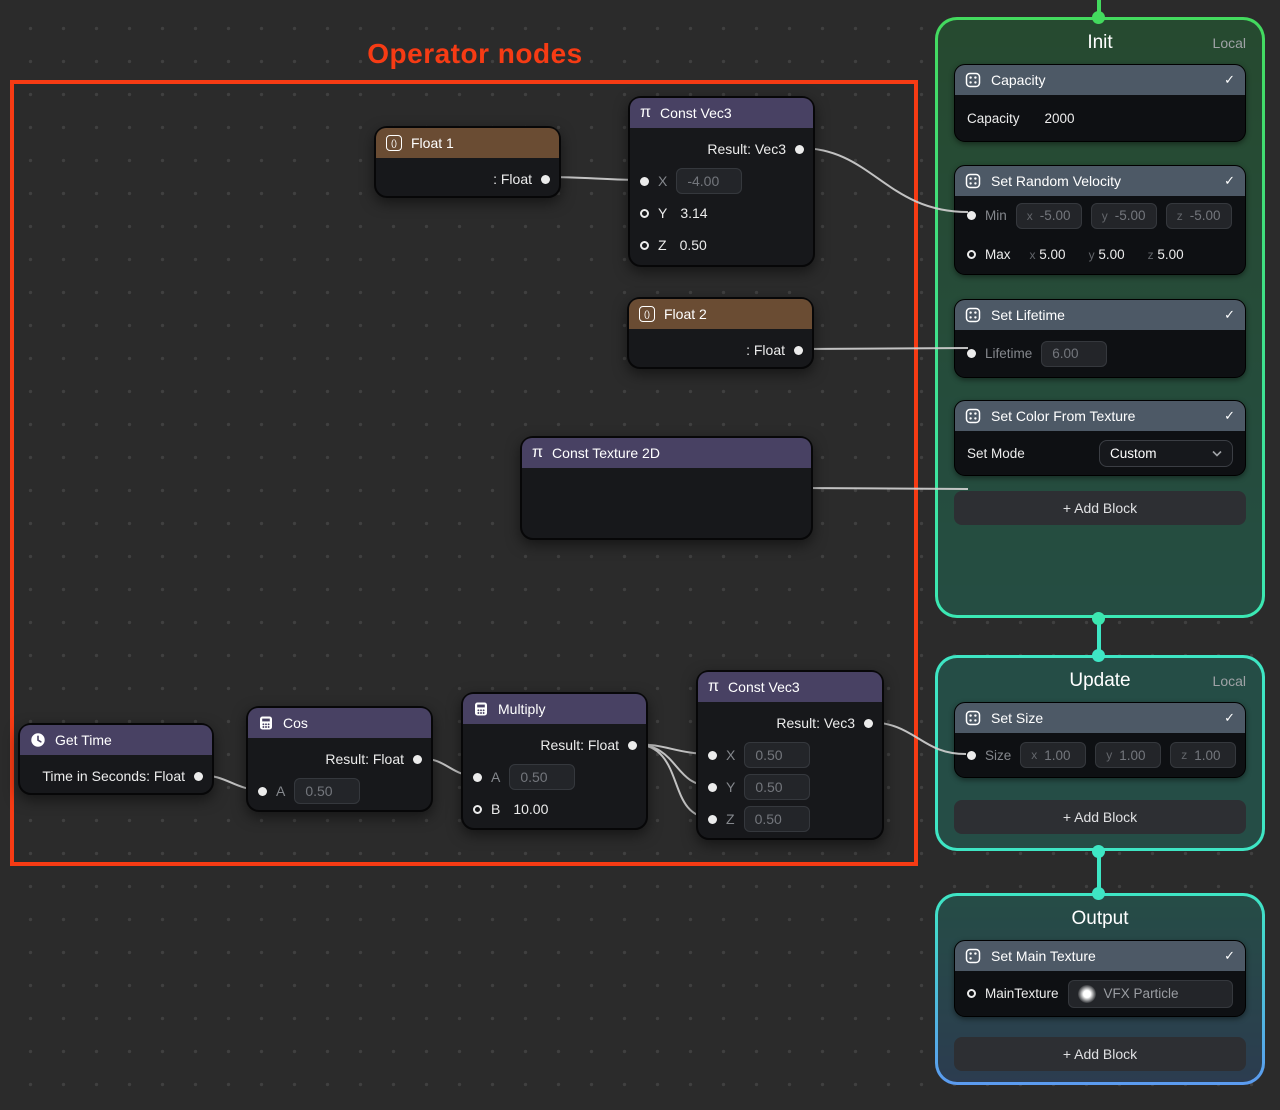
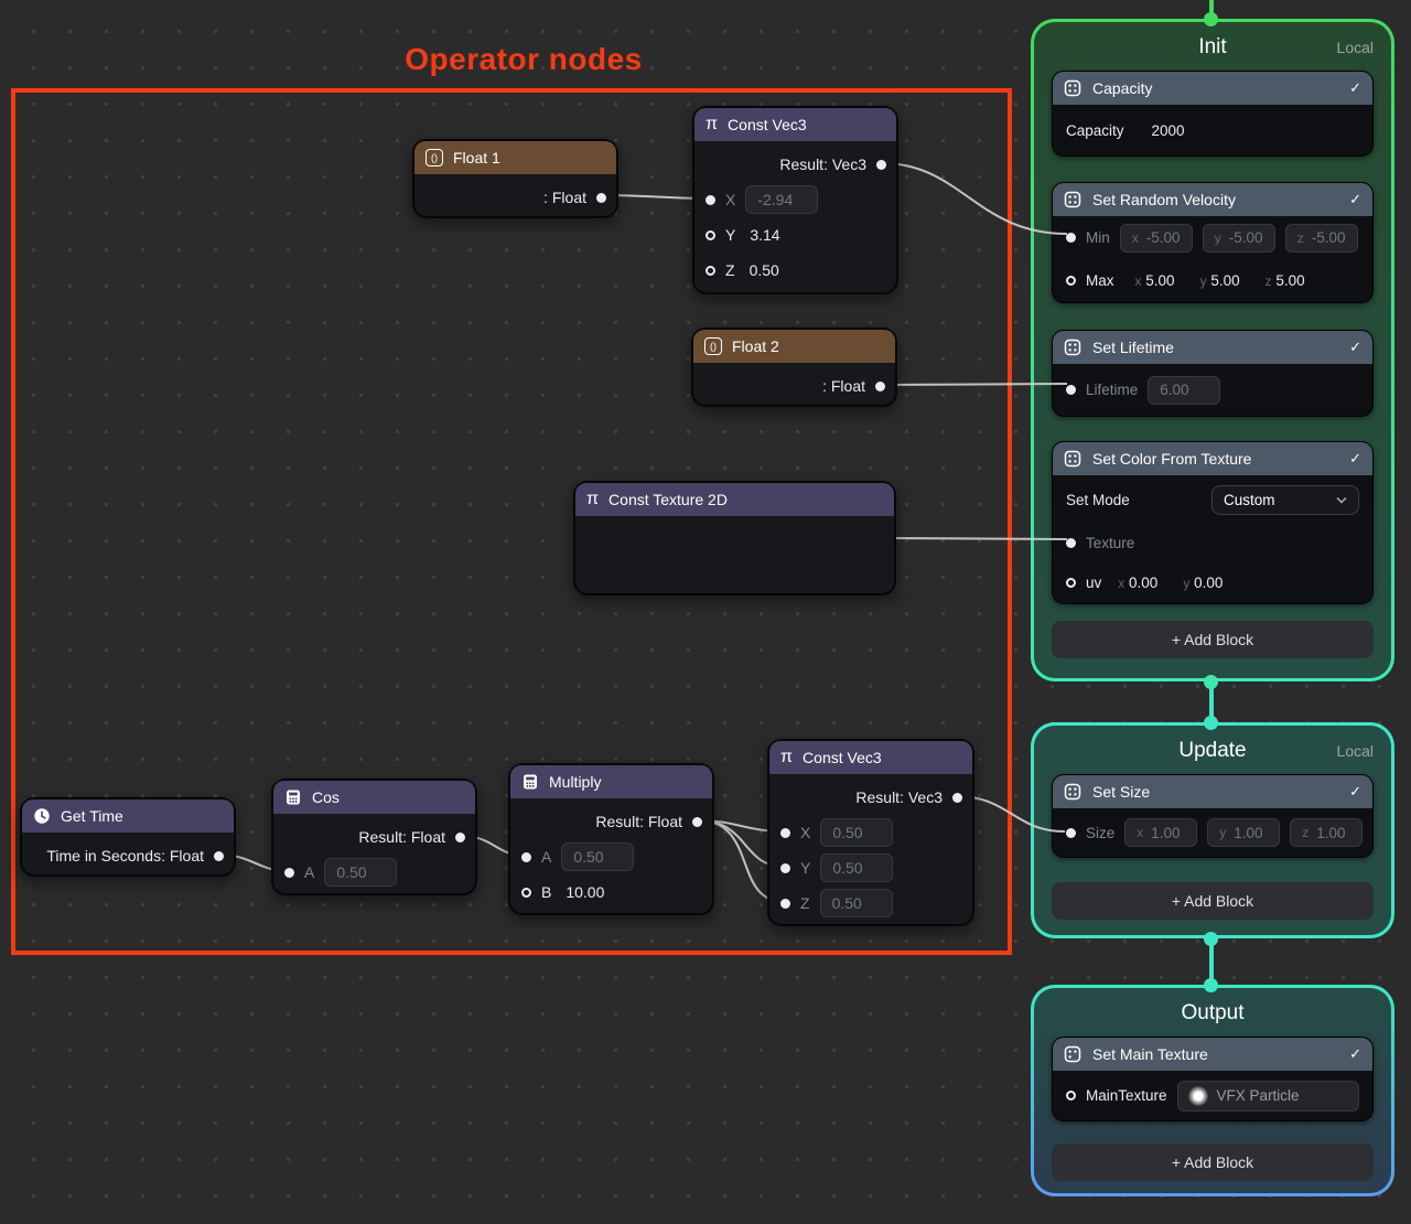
  Operator nodes
  Init
  Local
  Capacity
  ✓
  Capacity
  2000
  Set Random Velocity
  ✓
  Min
  x
  -5.00
  y
  -5.00
  z
  -5.00
  Max
  x 5.00
  y 5.00
  z 5.00
  Set Lifetime
  ✓
  Lifetime
  6.00
  Set Color From Texture
  ✓
  Set Mode
  Custom
+ Texture
+ uv
+ x 0.00
+ y 0.00
  + Add Block
  Update
  Local
  Set Size
  ✓
  Size
  x
  1.00
  y
  1.00
  z
  1.00
  + Add Block
  Output
  Set Main Texture
  ✓
  MainTexture
  VFX Particle
  + Add Block
  ()
  Float 1
  : Float
  π
  Const Vec3
  Result: Vec3
  X
- -4.00
+ -2.94
  Y
  3.14
  Z
  0.50
  ()
  Float 2
  : Float
  π
  Const Texture 2D
  Get Time
  Time in Seconds: Float
  Cos
  Result: Float
  A
  0.50
  Multiply
  Result: Float
  A
  0.50
  B
  10.00
  π
  Const Vec3
  Result: Vec3
  X
  0.50
  Y
  0.50
  Z
  0.50
